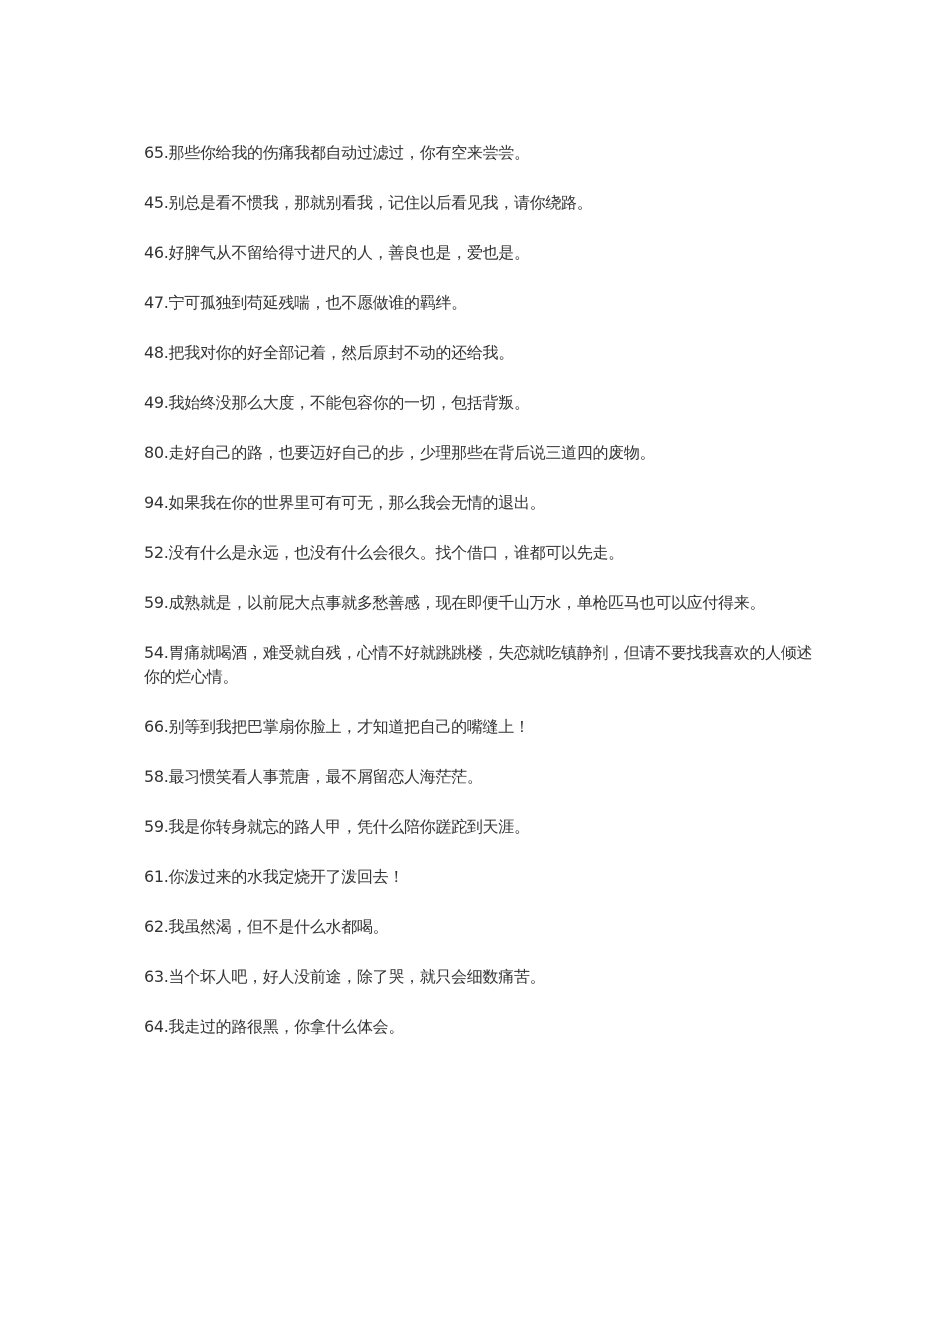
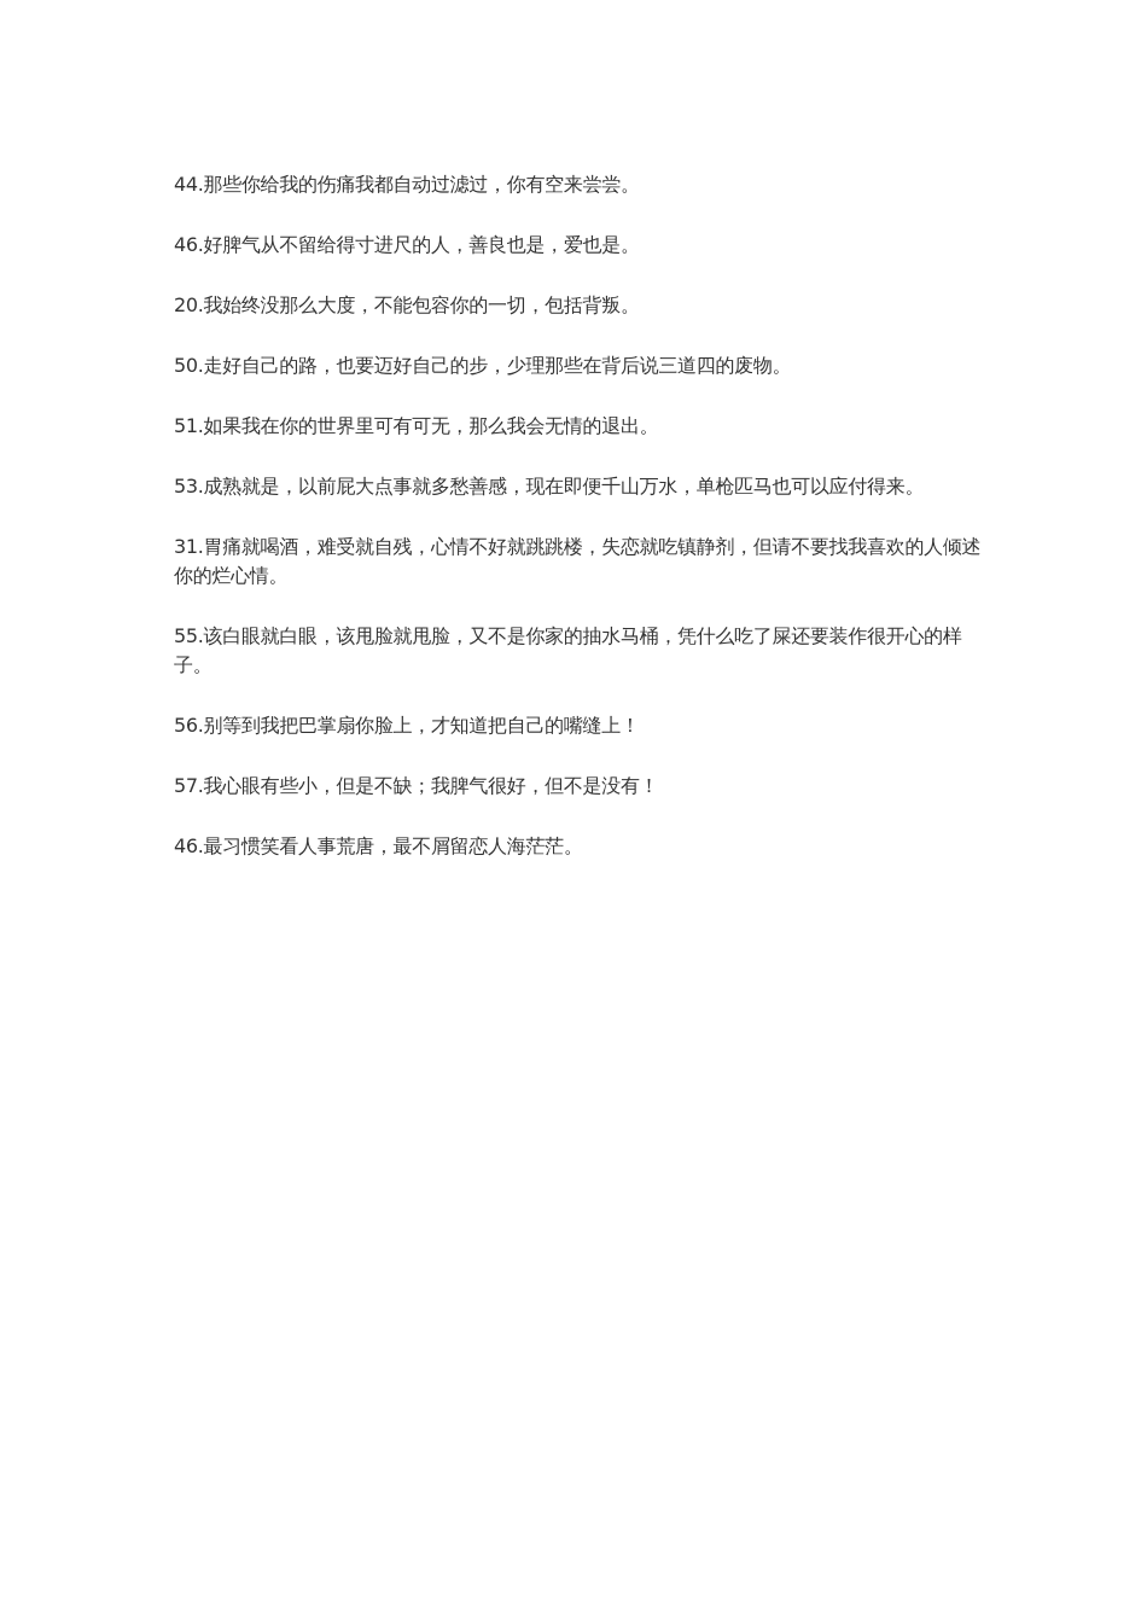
- 65.那些你给我的伤痛我都自动过滤过，你有空来尝尝。
+ 44.那些你给我的伤痛我都自动过滤过，你有空来尝尝。
- 45.别总是看不惯我，那就别看我，记住以后看见我，请你绕路。
  46.好脾气从不留给得寸进尺的人，善良也是，爱也是。
- 47.宁可孤独到苟延残喘，也不愿做谁的羁绊。
- 48.把我对你的好全部记着，然后原封不动的还给我。
- 49.我始终没那么大度，不能包容你的一切，包括背叛。
+ 20.我始终没那么大度，不能包容你的一切，包括背叛。
- 80.走好自己的路，也要迈好自己的步，少理那些在背后说三道四的废物。
+ 50.走好自己的路，也要迈好自己的步，少理那些在背后说三道四的废物。
- 94.如果我在你的世界里可有可无，那么我会无情的退出。
+ 51.如果我在你的世界里可有可无，那么我会无情的退出。
- 52.没有什么是永远，也没有什么会很久。找个借口，谁都可以先走。
- 59.成熟就是，以前屁大点事就多愁善感，现在即便千山万水，单枪匹马也可以应付得来。
+ 53.成熟就是，以前屁大点事就多愁善感，现在即便千山万水，单枪匹马也可以应付得来。
- 54.胃痛就喝酒，难受就自残，心情不好就跳跳楼，失恋就吃镇静剂，但请不要找我喜欢的人倾述你的烂心情。
+ 31.胃痛就喝酒，难受就自残，心情不好就跳跳楼，失恋就吃镇静剂，但请不要找我喜欢的人倾述你的烂心情。
+ 55.该白眼就白眼，该甩脸就甩脸，又不是你家的抽水马桶，凭什么吃了屎还要装作很开心的样子。
- 66.别等到我把巴掌扇你脸上，才知道把自己的嘴缝上！
+ 56.别等到我把巴掌扇你脸上，才知道把自己的嘴缝上！
+ 57.我心眼有些小，但是不缺；我脾气很好，但不是没有！
- 58.最习惯笑看人事荒唐，最不屑留恋人海茫茫。
+ 46.最习惯笑看人事荒唐，最不屑留恋人海茫茫。
- 59.我是你转身就忘的路人甲，凭什么陪你蹉跎到天涯。
- 61.你泼过来的水我定烧开了泼回去！
- 62.我虽然渴，但不是什么水都喝。
- 63.当个坏人吧，好人没前途，除了哭，就只会细数痛苦。
- 64.我走过的路很黑，你拿什么体会。
